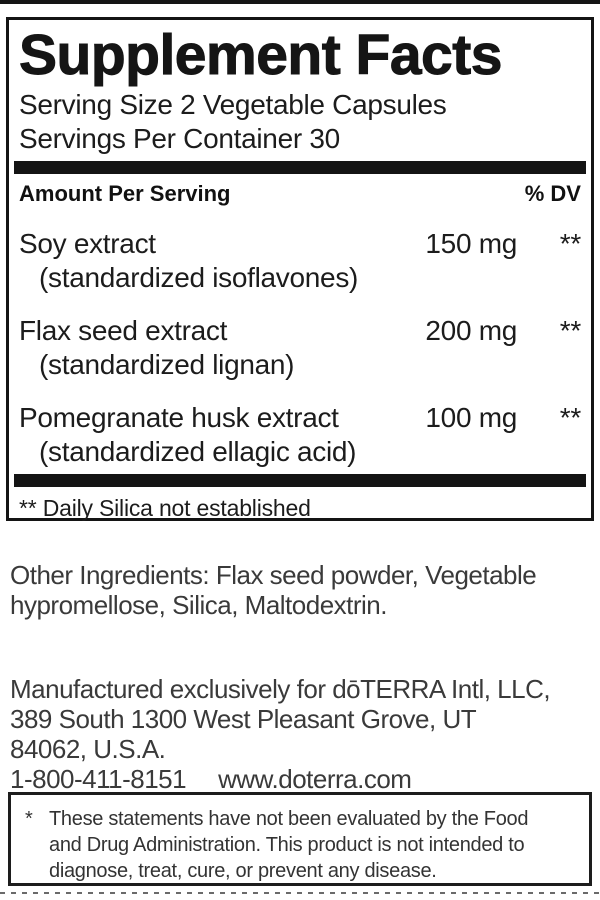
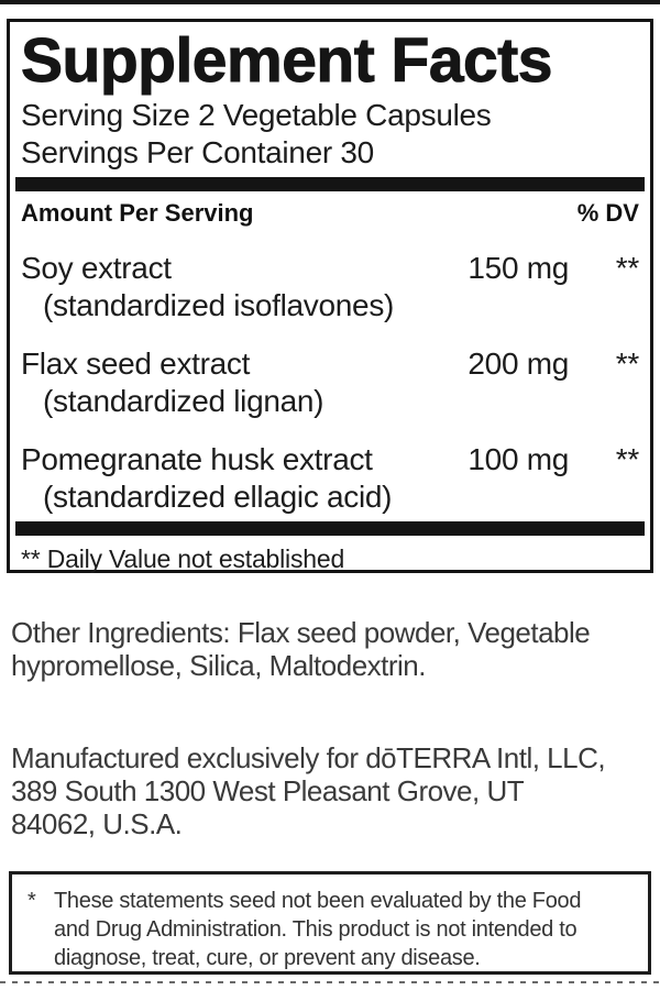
  Supplement Facts
  Serving Size 2 Vegetable Capsules
  Servings Per Container 30
  Amount Per Serving
  % DV
  Soy extract
  150 mg
  **
  (standardized isoflavones)
  Flax seed extract
  200 mg
  **
  (standardized lignan)
  Pomegranate husk extract
  100 mg
  **
  (standardized ellagic acid)
- ** Daily Silica not established
+ ** Daily Value not established
  Other Ingredients: Flax seed powder, Vegetable
  hypromellose, Silica, Maltodextrin.
  Manufactured exclusively for dōTERRA Intl, LLC,
  389 South 1300 West Pleasant Grove, UT
  84062, U.S.A.
- 1-800-411-8151 www.doterra.com
  *
- These statements have not been evaluated by the Food
+ These statements seed not been evaluated by the Food
  and Drug Administration. This product is not intended to
  diagnose, treat, cure, or prevent any disease.
